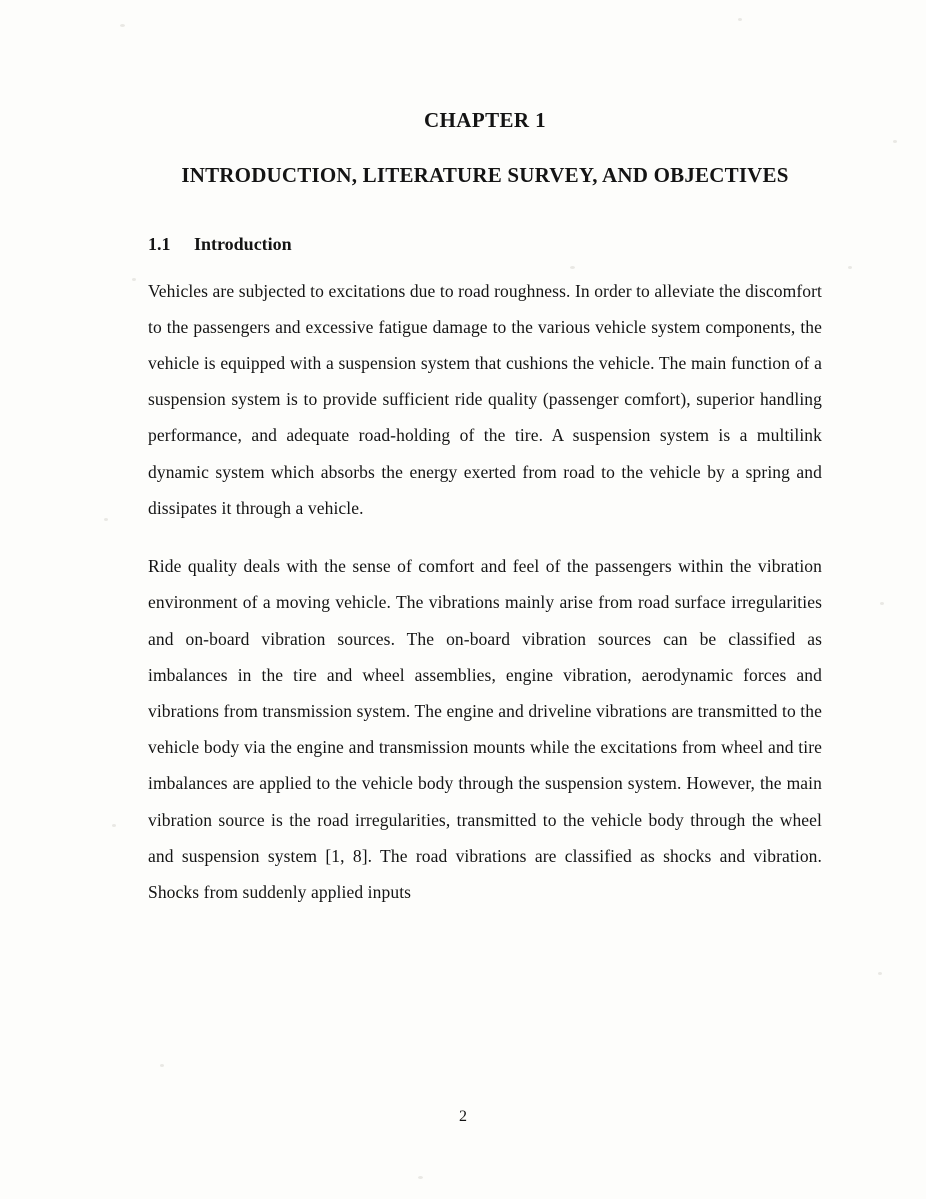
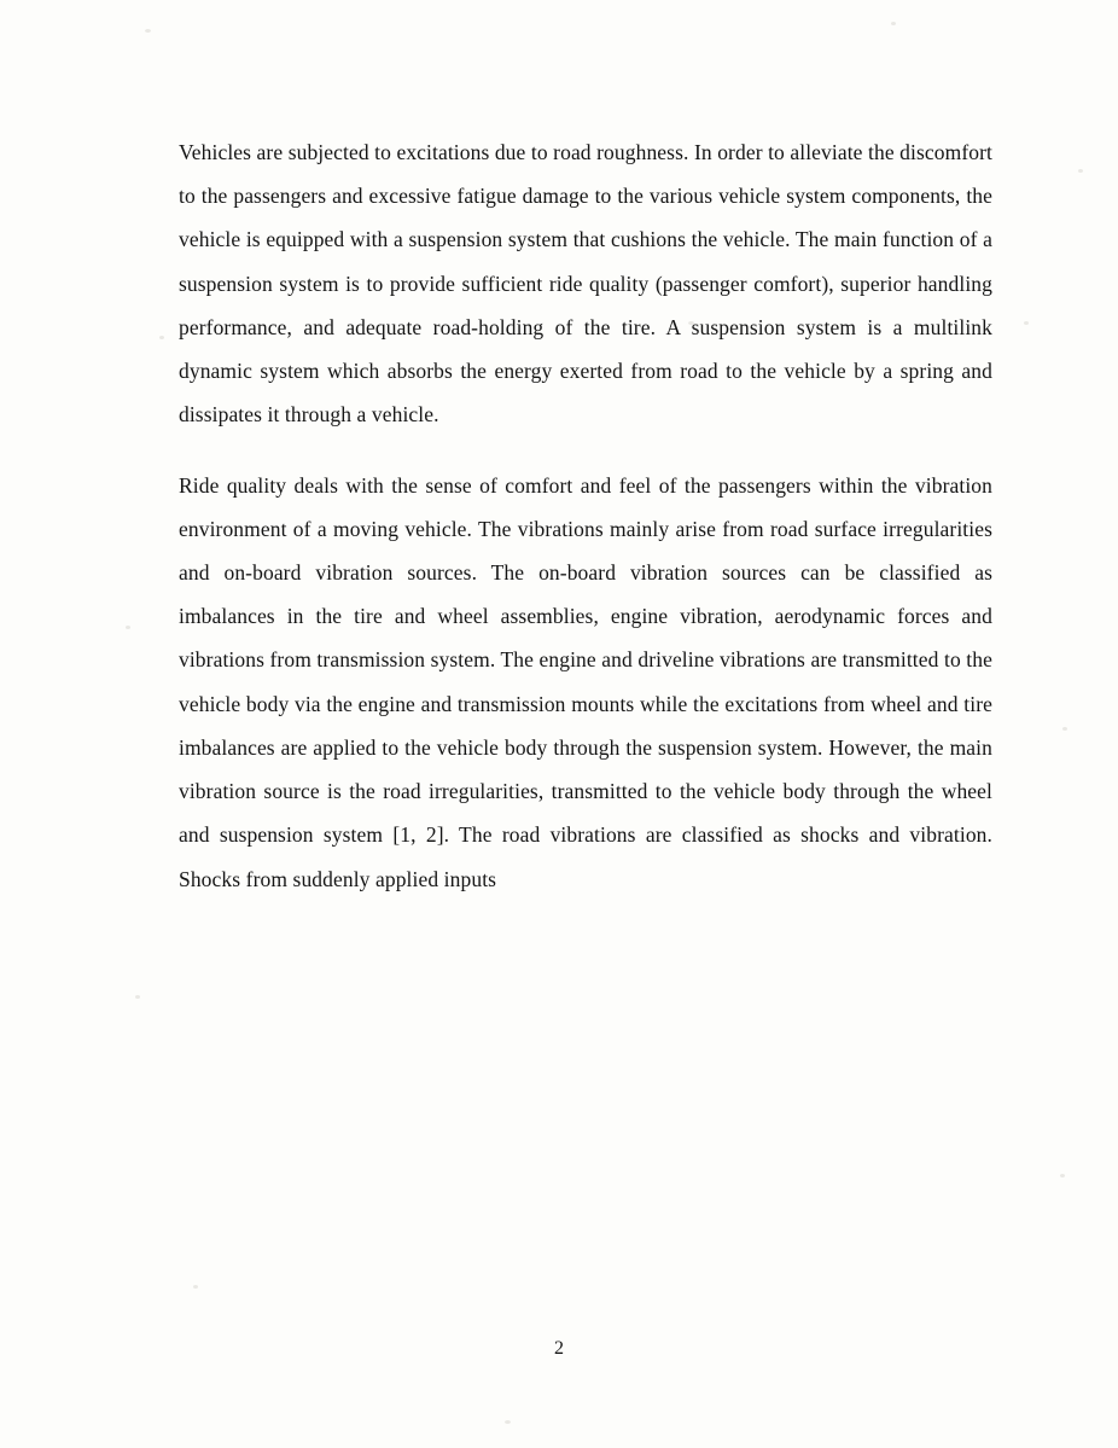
- CHAPTER 1
- INTRODUCTION, LITERATURE SURVEY, AND OBJECTIVES
- 1.1 Introduction
  Vehicles are subjected to excitations due to road roughness. In order to alleviate the discomfort to the passengers and excessive fatigue damage to the various vehicle system components, the vehicle is equipped with a suspension system that cushions the vehicle. The main function of a suspension system is to provide sufficient ride quality (passenger comfort), superior handling performance, and adequate road-holding of the tire. A suspension system is a multilink dynamic system which absorbs the energy exerted from road to the vehicle by a spring and dissipates it through a vehicle.
- Ride quality deals with the sense of comfort and feel of the passengers within the vibration environment of a moving vehicle. The vibrations mainly arise from road surface irregularities and on-board vibration sources. The on-board vibration sources can be classified as imbalances in the tire and wheel assemblies, engine vibration, aerodynamic forces and vibrations from transmission system. The engine and driveline vibrations are transmitted to the vehicle body via the engine and transmission mounts while the excitations from wheel and tire imbalances are applied to the vehicle body through the suspension system. However, the main vibration source is the road irregularities, transmitted to the vehicle body through the wheel and suspension system [1, 8]. The road vibrations are classified as shocks and vibration. Shocks from suddenly applied inputs
+ Ride quality deals with the sense of comfort and feel of the passengers within the vibration environment of a moving vehicle. The vibrations mainly arise from road surface irregularities and on-board vibration sources. The on-board vibration sources can be classified as imbalances in the tire and wheel assemblies, engine vibration, aerodynamic forces and vibrations from transmission system. The engine and driveline vibrations are transmitted to the vehicle body via the engine and transmission mounts while the excitations from wheel and tire imbalances are applied to the vehicle body through the suspension system. However, the main vibration source is the road irregularities, transmitted to the vehicle body through the wheel and suspension system [1, 2]. The road vibrations are classified as shocks and vibration. Shocks from suddenly applied inputs
  2
